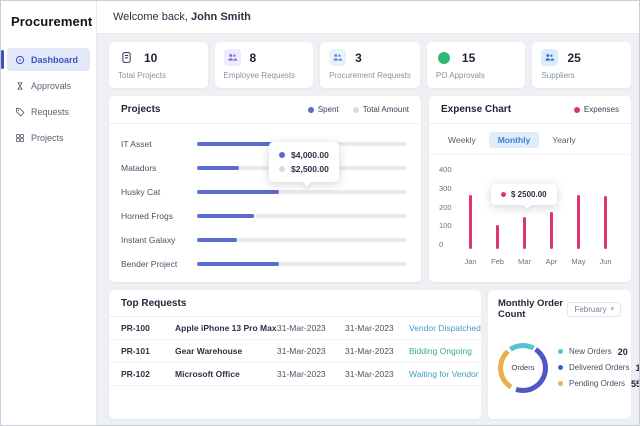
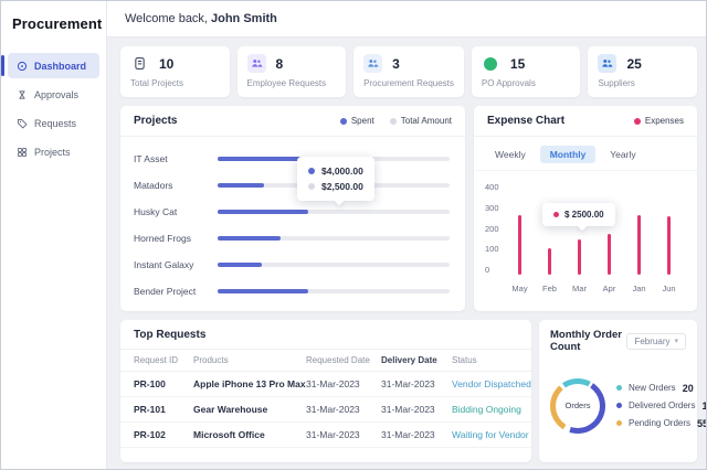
  Procurement
  Dashboard
  Approvals
  Requests
  Projects
  Welcome back, John Smith
  10
  Total Projects
  8
  Employee Requests
  3
  Procurement Requests
  15
  PO Approvals
  25
  Suppliers
  Projects
  Spent
  Total Amount
  IT Asset
  Matadors
  Husky Cat
  Horned Frogs
  Instant Galaxy
  Bender Project
  $4,000.00
  $2,500.00
  Expense Chart
  Expenses
  Weekly
  Monthly
  Yearly
  400
  300
  200
  100
  0
- Jan
+ May
  Feb
  Mar
  Apr
- May
+ Jan
  Jun
  $ 2500.00
  Top Requests
+ Request ID
+ Products
+ Requested Date
+ Delivery Date
+ Status
  PR-100
  Apple iPhone 13 Pro Max
  31-Mar-2023
  31-Mar-2023
  Vendor Dispatched
  PR-101
  Gear Warehouse
  31-Mar-2023
  31-Mar-2023
  Bidding Ongoing
  PR-102
  Microsoft Office
  31-Mar-2023
  31-Mar-2023
  Waiting for Vendor
  Monthly Order Count
  February
  Orders
  New Orders
  20
  Delivered Orders
  Pending Orders
  55
